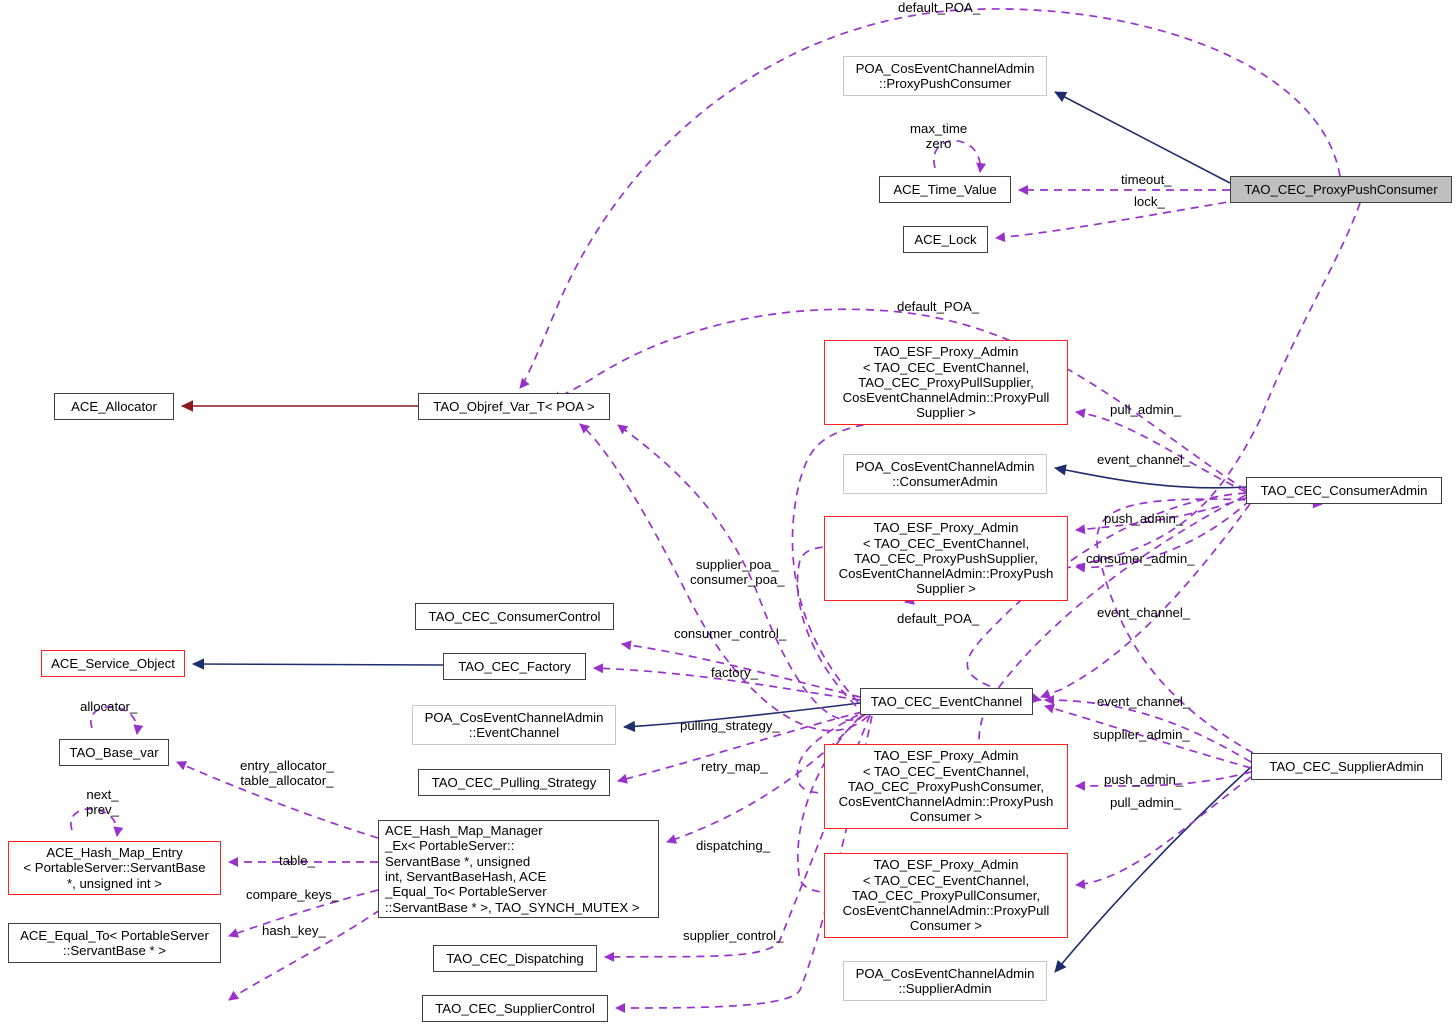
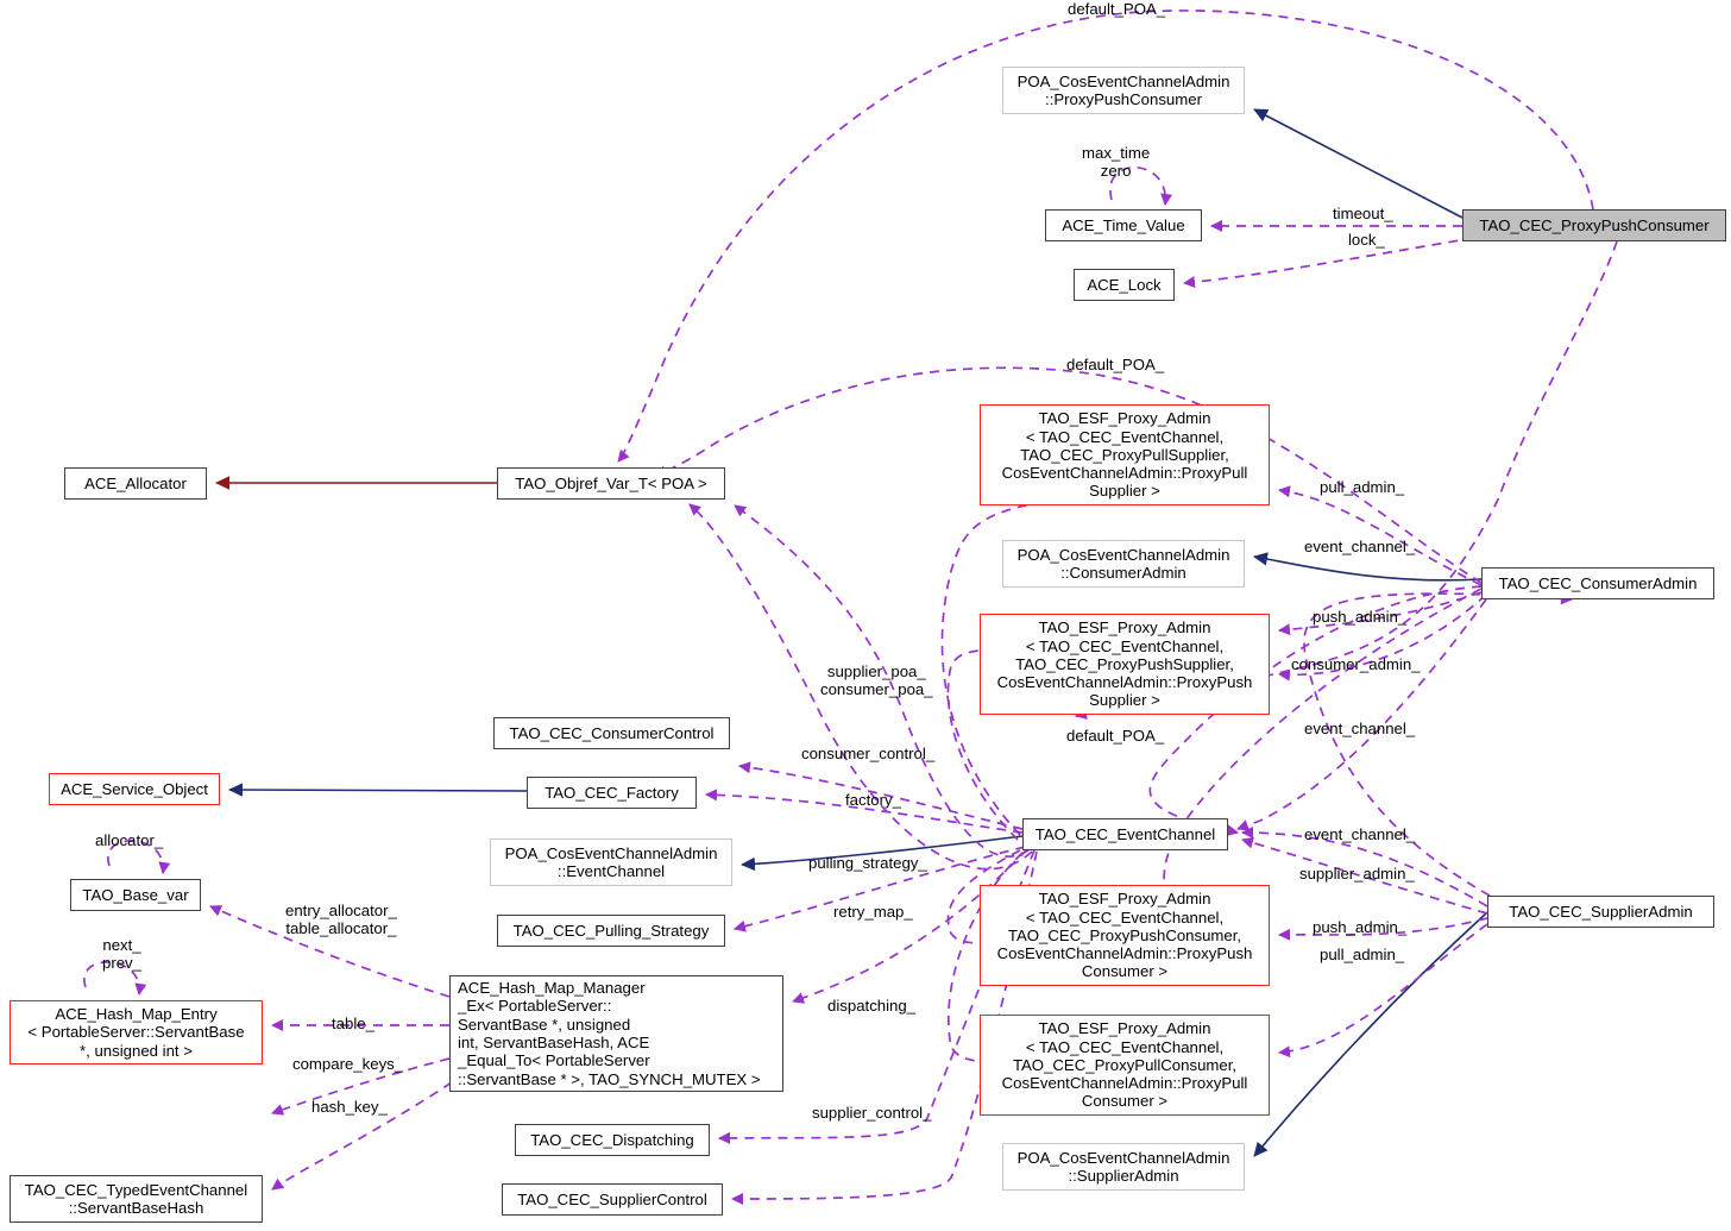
  TAO_CEC_ProxyPushConsumer
  POA_CosEventChannelAdmin
  ::ProxyPushConsumer
  ACE_Time_Value
  ACE_Lock
  ACE_Allocator
  TAO_Objref_Var_T< POA >
  TAO_ESF_Proxy_Admin
  < TAO_CEC_EventChannel,
  TAO_CEC_ProxyPullSupplier,
  CosEventChannelAdmin::ProxyPull
  Supplier >
  POA_CosEventChannelAdmin
  ::ConsumerAdmin
  TAO_ESF_Proxy_Admin
  < TAO_CEC_EventChannel,
  TAO_CEC_ProxyPushSupplier,
  CosEventChannelAdmin::ProxyPush
  Supplier >
  TAO_CEC_ConsumerAdmin
  TAO_CEC_SupplierAdmin
  TAO_CEC_ConsumerControl
  TAO_CEC_Factory
  ACE_Service_Object
  POA_CosEventChannelAdmin
  ::EventChannel
  TAO_CEC_Pulling_Strategy
  TAO_CEC_EventChannel
  TAO_Base_var
  ACE_Hash_Map_Entry
  < PortableServer::ServantBase
  *, unsigned int >
  ACE_Hash_Map_Manager
  _Ex< PortableServer::
  ServantBase *, unsigned
  int, ServantBaseHash, ACE
  _Equal_To< PortableServer
  ::ServantBase * >, TAO_SYNCH_MUTEX >
  TAO_ESF_Proxy_Admin
  < TAO_CEC_EventChannel,
  TAO_CEC_ProxyPushConsumer,
  CosEventChannelAdmin::ProxyPush
  Consumer >
  TAO_ESF_Proxy_Admin
  < TAO_CEC_EventChannel,
  TAO_CEC_ProxyPullConsumer,
  CosEventChannelAdmin::ProxyPull
  Consumer >
- ACE_Equal_To< PortableServer
- ::ServantBase * >
  TAO_CEC_Dispatching
+ TAO_CEC_TypedEventChannel
+ ::ServantBaseHash
  POA_CosEventChannelAdmin
  ::SupplierAdmin
  TAO_CEC_SupplierControl
  default_POA_
  max_time
  zero
  timeout_
  lock_
  default_POA_
  pull_admin_
  event_channel_
  push_admin_
  consumer_admin_
  supplier_poa_
  consumer_poa_
  event_channel_
  default_POA_
  consumer_control_
  factory_
  event_channel_
  pulling_strategy_
  supplier_admin_
  allocator_
  entry_allocator_
  table_allocator_
  retry_map_
  push_admin_
  next_
  prev_
  pull_admin_
  dispatching_
  table_
  compare_keys_
  supplier_control_
  hash_key_
